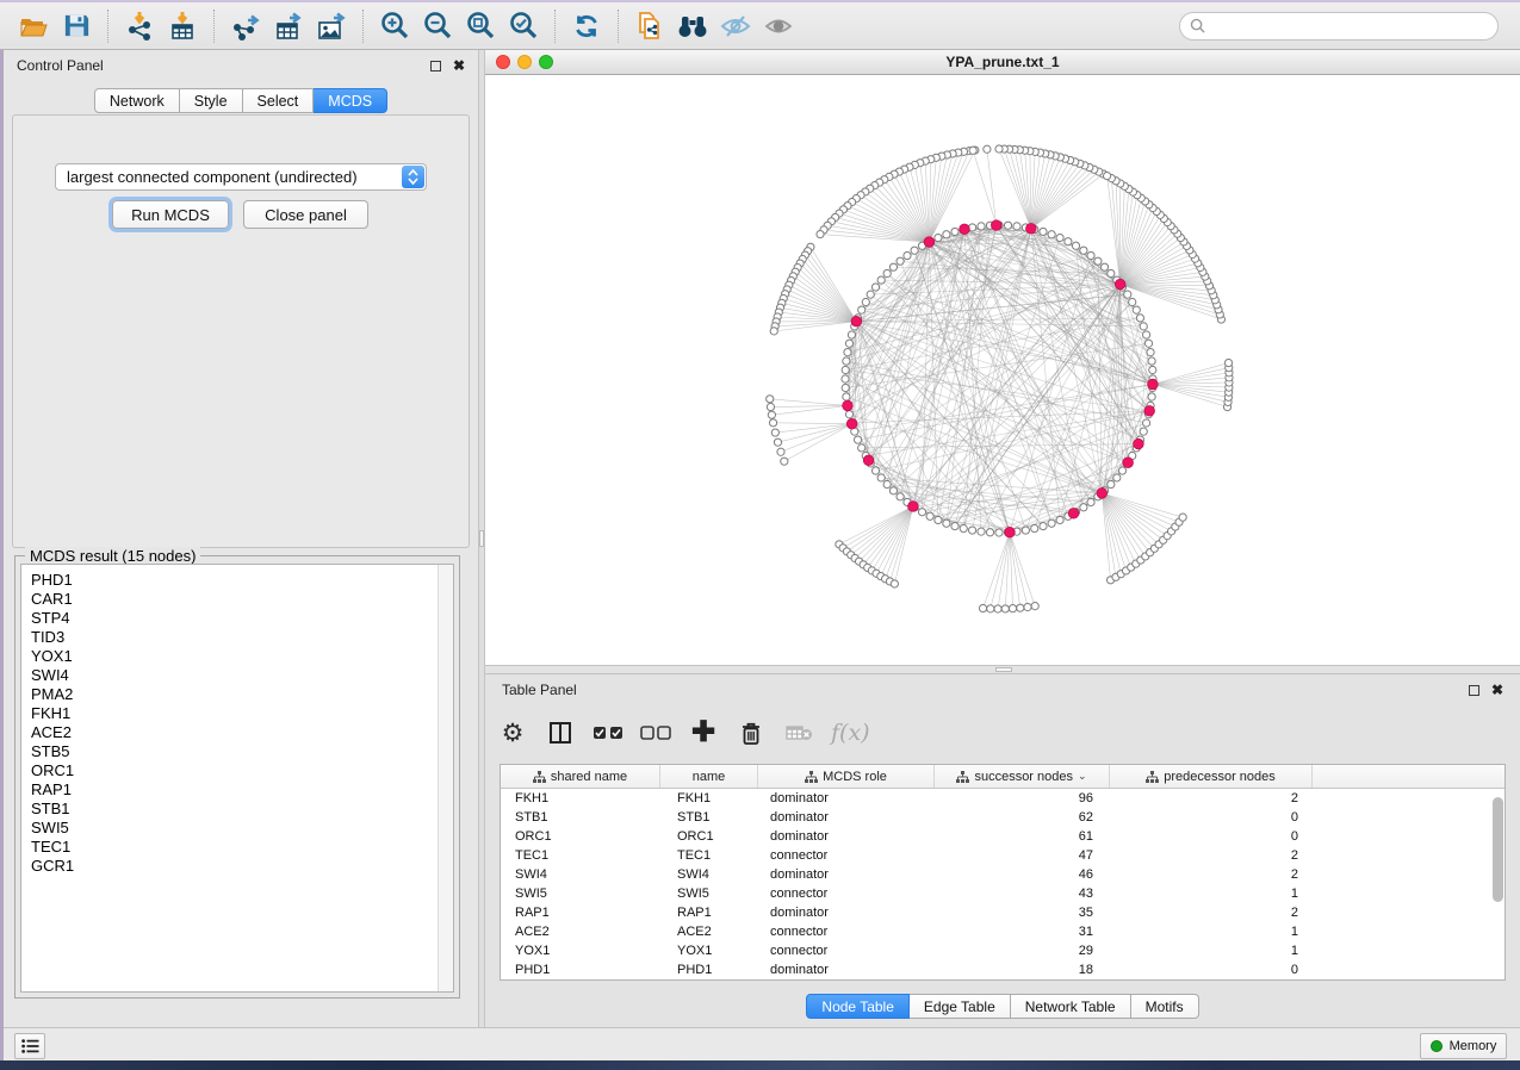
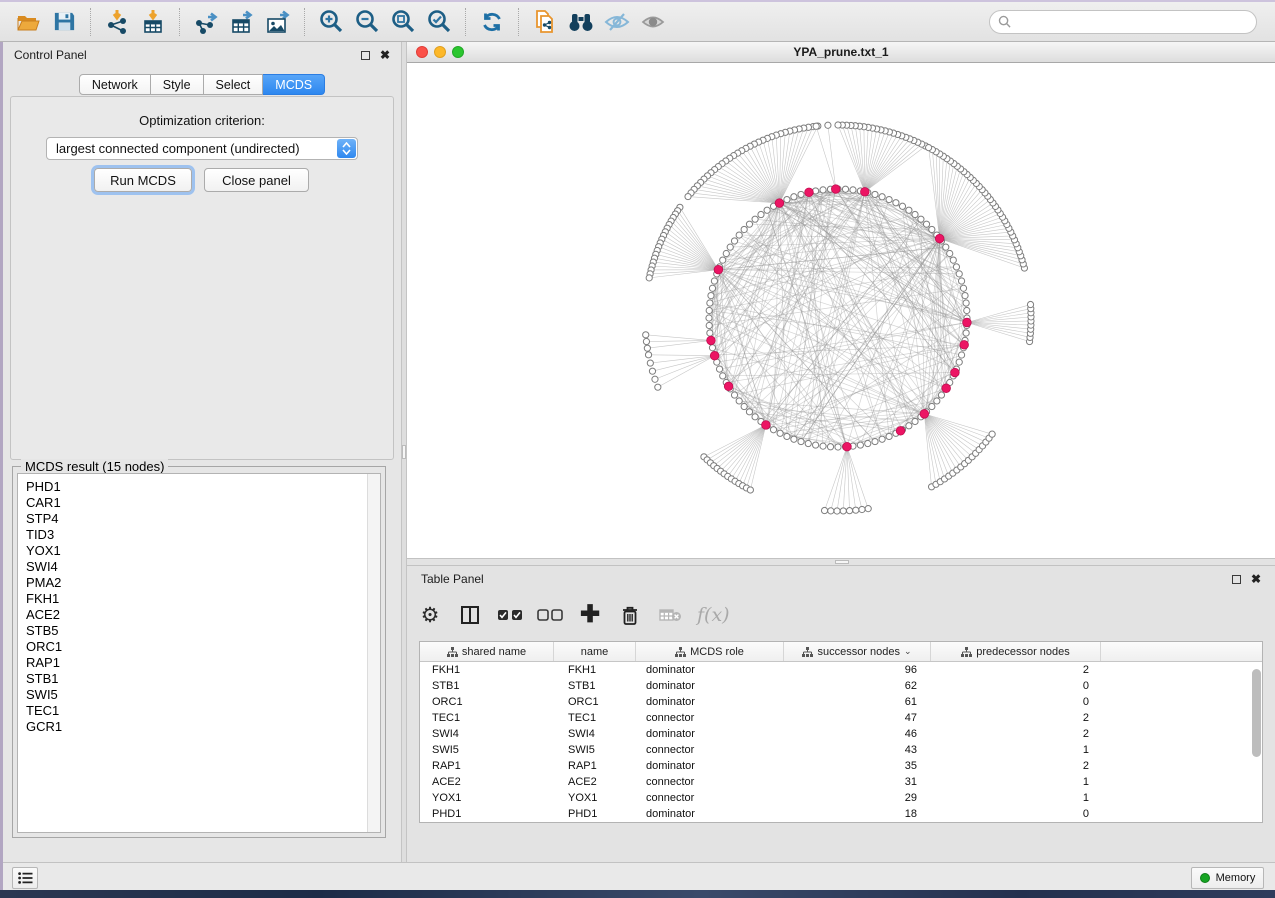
  Control Panel
  ✖
  Network
  Style
  Select
  MCDS
+ Optimization criterion:
  largest connected component (undirected)
  Run MCDS
  Close panel
  MCDS result (15 nodes)
  PHD1
  CAR1
  STP4
  TID3
  YOX1
  SWI4
  PMA2
  FKH1
  ACE2
  STB5
  ORC1
  RAP1
  STB1
  SWI5
  TEC1
  GCR1
  YPA_prune.txt_1
  Table Panel
  ✖
  ⚙
  ✚
  f(x)
  shared name
  name
  MCDS role
  successor nodes
  ⌄
  predecessor nodes
  FKH1
  FKH1
  dominator
  96
  2
  STB1
  STB1
  dominator
  62
  0
  ORC1
  ORC1
  dominator
  61
  0
  TEC1
  TEC1
  connector
  47
  2
  SWI4
  SWI4
  dominator
  46
  2
  SWI5
  SWI5
  connector
  43
  1
  RAP1
  RAP1
  dominator
  35
  2
  ACE2
  ACE2
  connector
  31
  1
  YOX1
  YOX1
  connector
  29
  1
  PHD1
  PHD1
  dominator
  18
  0
- Node Table
- Edge Table
- Network Table
- Motifs
  Memory
